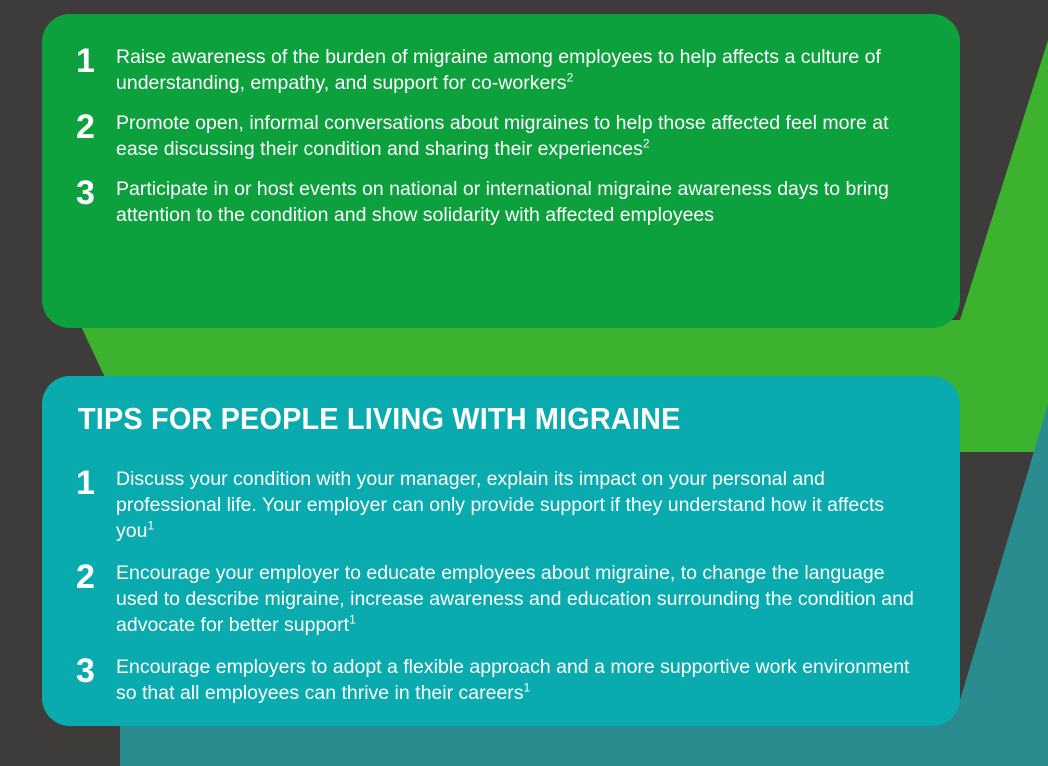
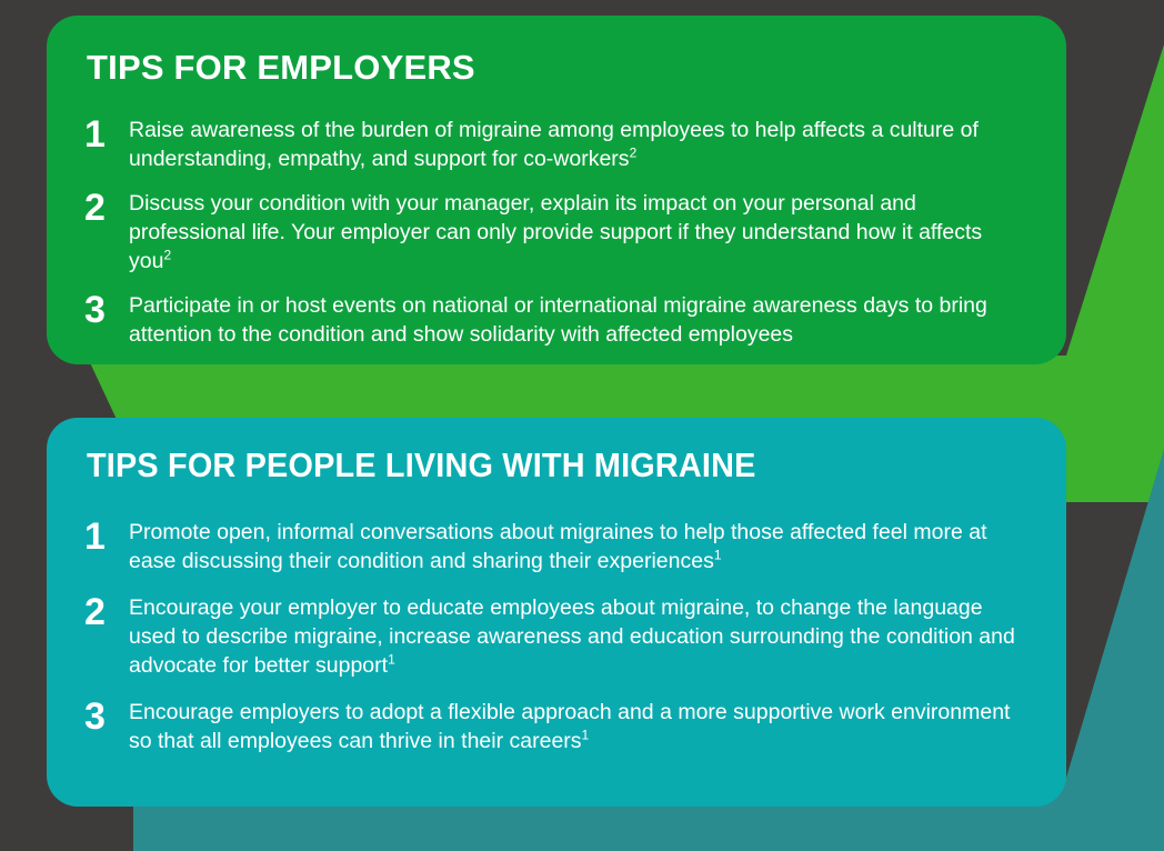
+ TIPS FOR EMPLOYERS
  1
  Raise awareness of the burden of migraine among employees to help affects a culture of understanding, empathy, and support for co-workers2
  2
- Promote open, informal conversations about migraines to help those affected feel more at ease discussing their condition and sharing their experiences2
+ Discuss your condition with your manager, explain its impact on your personal and professional life. Your employer can only provide support if they understand how it affects you2
  3
  Participate in or host events on national or international migraine awareness days to bring attention to the condition and show solidarity with affected employees
  TIPS FOR PEOPLE LIVING WITH MIGRAINE
  1
- Discuss your condition with your manager, explain its impact on your personal and professional life. Your employer can only provide support if they understand how it affects you1
+ Promote open, informal conversations about migraines to help those affected feel more at ease discussing their condition and sharing their experiences1
  2
  Encourage your employer to educate employees about migraine, to change the language used to describe migraine, increase awareness and education surrounding the condition and advocate for better support1
  3
  Encourage employers to adopt a flexible approach and a more supportive work environment so that all employees can thrive in their careers1
